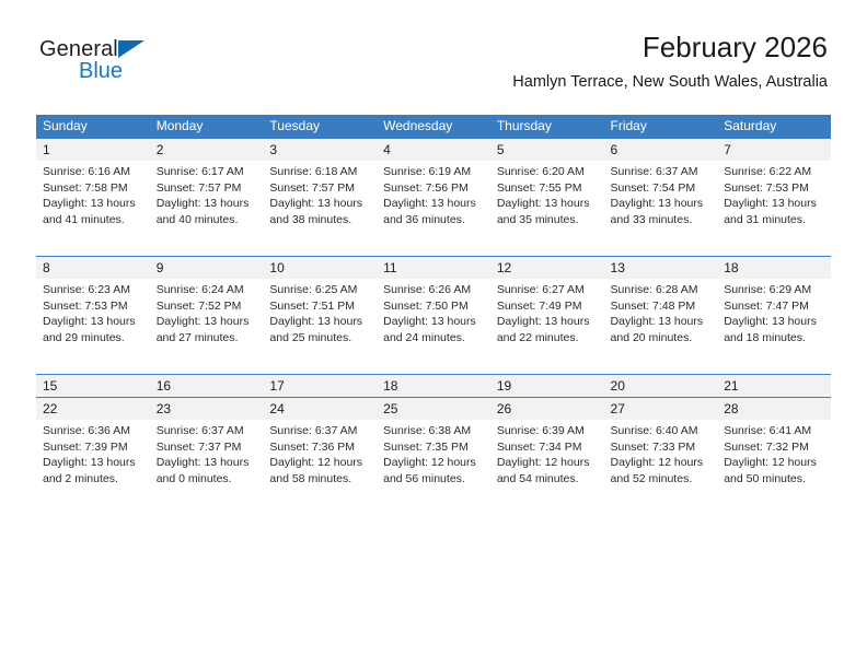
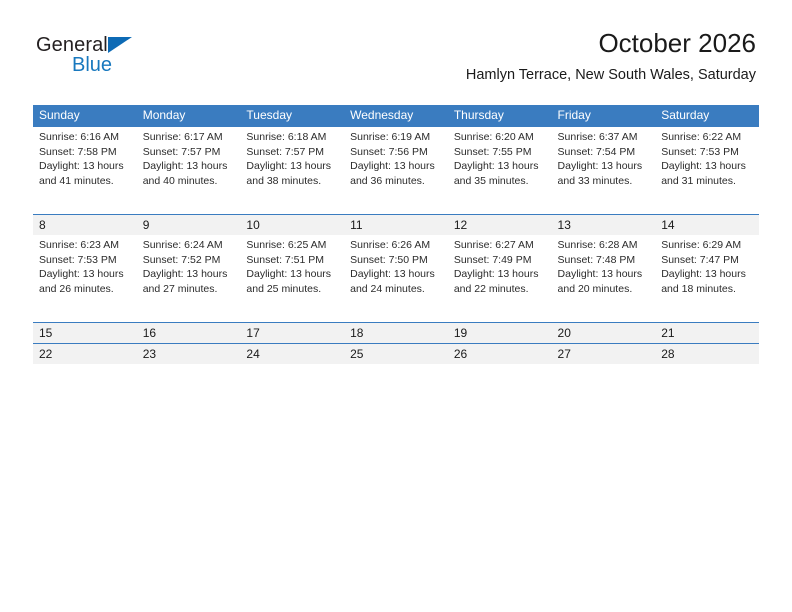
  General
  Blue
- February 2026
+ October 2026
- Hamlyn Terrace, New South Wales, Australia
+ Hamlyn Terrace, New South Wales, Saturday
  Sunday	Monday	Tuesday	Wednesday	Thursday	Friday	Saturday
- 1	2	3	4	5	6	7
  Sunrise: 6:16 AM Sunset: 7:58 PM Daylight: 13 hours and 41 minutes.	Sunrise: 6:17 AM Sunset: 7:57 PM Daylight: 13 hours and 40 minutes.	Sunrise: 6:18 AM Sunset: 7:57 PM Daylight: 13 hours and 38 minutes.	Sunrise: 6:19 AM Sunset: 7:56 PM Daylight: 13 hours and 36 minutes.	Sunrise: 6:20 AM Sunset: 7:55 PM Daylight: 13 hours and 35 minutes.	Sunrise: 6:37 AM Sunset: 7:54 PM Daylight: 13 hours and 33 minutes.	Sunrise: 6:22 AM Sunset: 7:53 PM Daylight: 13 hours and 31 minutes.
- 8	9	10	11	12	13	18
+ 8	9	10	11	12	13	14
- Sunrise: 6:23 AM Sunset: 7:53 PM Daylight: 13 hours and 29 minutes.	Sunrise: 6:24 AM Sunset: 7:52 PM Daylight: 13 hours and 27 minutes.	Sunrise: 6:25 AM Sunset: 7:51 PM Daylight: 13 hours and 25 minutes.	Sunrise: 6:26 AM Sunset: 7:50 PM Daylight: 13 hours and 24 minutes.	Sunrise: 6:27 AM Sunset: 7:49 PM Daylight: 13 hours and 22 minutes.	Sunrise: 6:28 AM Sunset: 7:48 PM Daylight: 13 hours and 20 minutes.	Sunrise: 6:29 AM Sunset: 7:47 PM Daylight: 13 hours and 18 minutes.
+ Sunrise: 6:23 AM Sunset: 7:53 PM Daylight: 13 hours and 26 minutes.	Sunrise: 6:24 AM Sunset: 7:52 PM Daylight: 13 hours and 27 minutes.	Sunrise: 6:25 AM Sunset: 7:51 PM Daylight: 13 hours and 25 minutes.	Sunrise: 6:26 AM Sunset: 7:50 PM Daylight: 13 hours and 24 minutes.	Sunrise: 6:27 AM Sunset: 7:49 PM Daylight: 13 hours and 22 minutes.	Sunrise: 6:28 AM Sunset: 7:48 PM Daylight: 13 hours and 20 minutes.	Sunrise: 6:29 AM Sunset: 7:47 PM Daylight: 13 hours and 18 minutes.
  15	16	17	18	19	20	21
  22	23	24	25	26	27	28
- Sunrise: 6:36 AM Sunset: 7:39 PM Daylight: 13 hours and 2 minutes.	Sunrise: 6:37 AM Sunset: 7:37 PM Daylight: 13 hours and 0 minutes.	Sunrise: 6:37 AM Sunset: 7:36 PM Daylight: 12 hours and 58 minutes.	Sunrise: 6:38 AM Sunset: 7:35 PM Daylight: 12 hours and 56 minutes.	Sunrise: 6:39 AM Sunset: 7:34 PM Daylight: 12 hours and 54 minutes.	Sunrise: 6:40 AM Sunset: 7:33 PM Daylight: 12 hours and 52 minutes.	Sunrise: 6:41 AM Sunset: 7:32 PM Daylight: 12 hours and 50 minutes.
